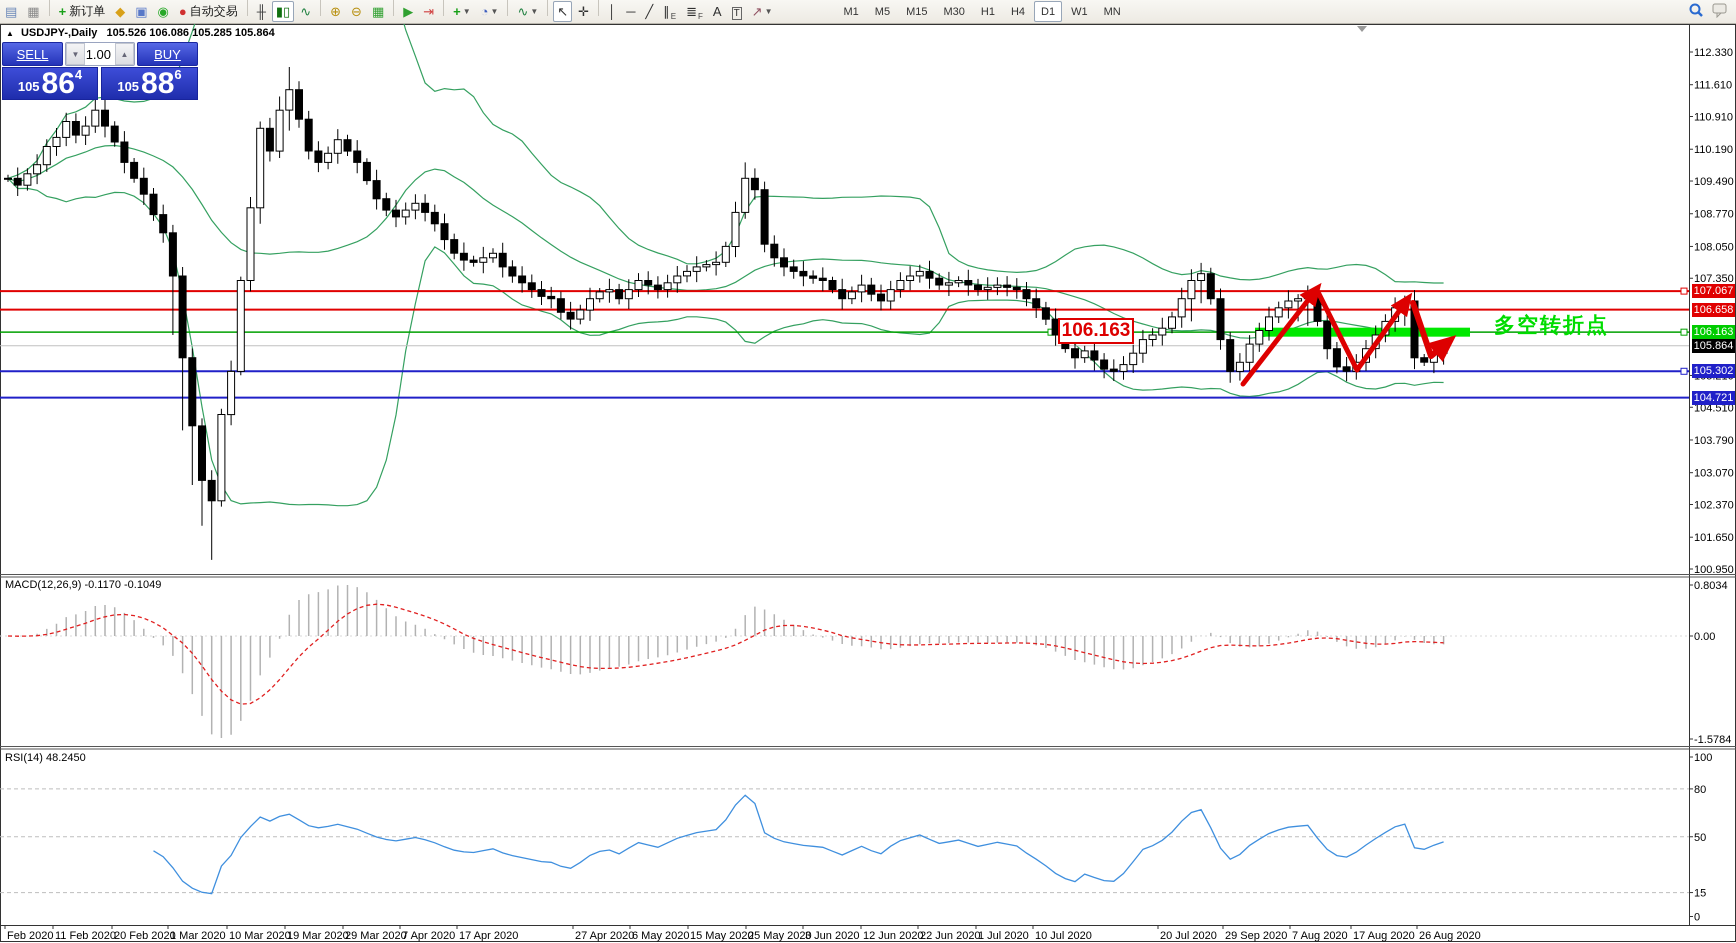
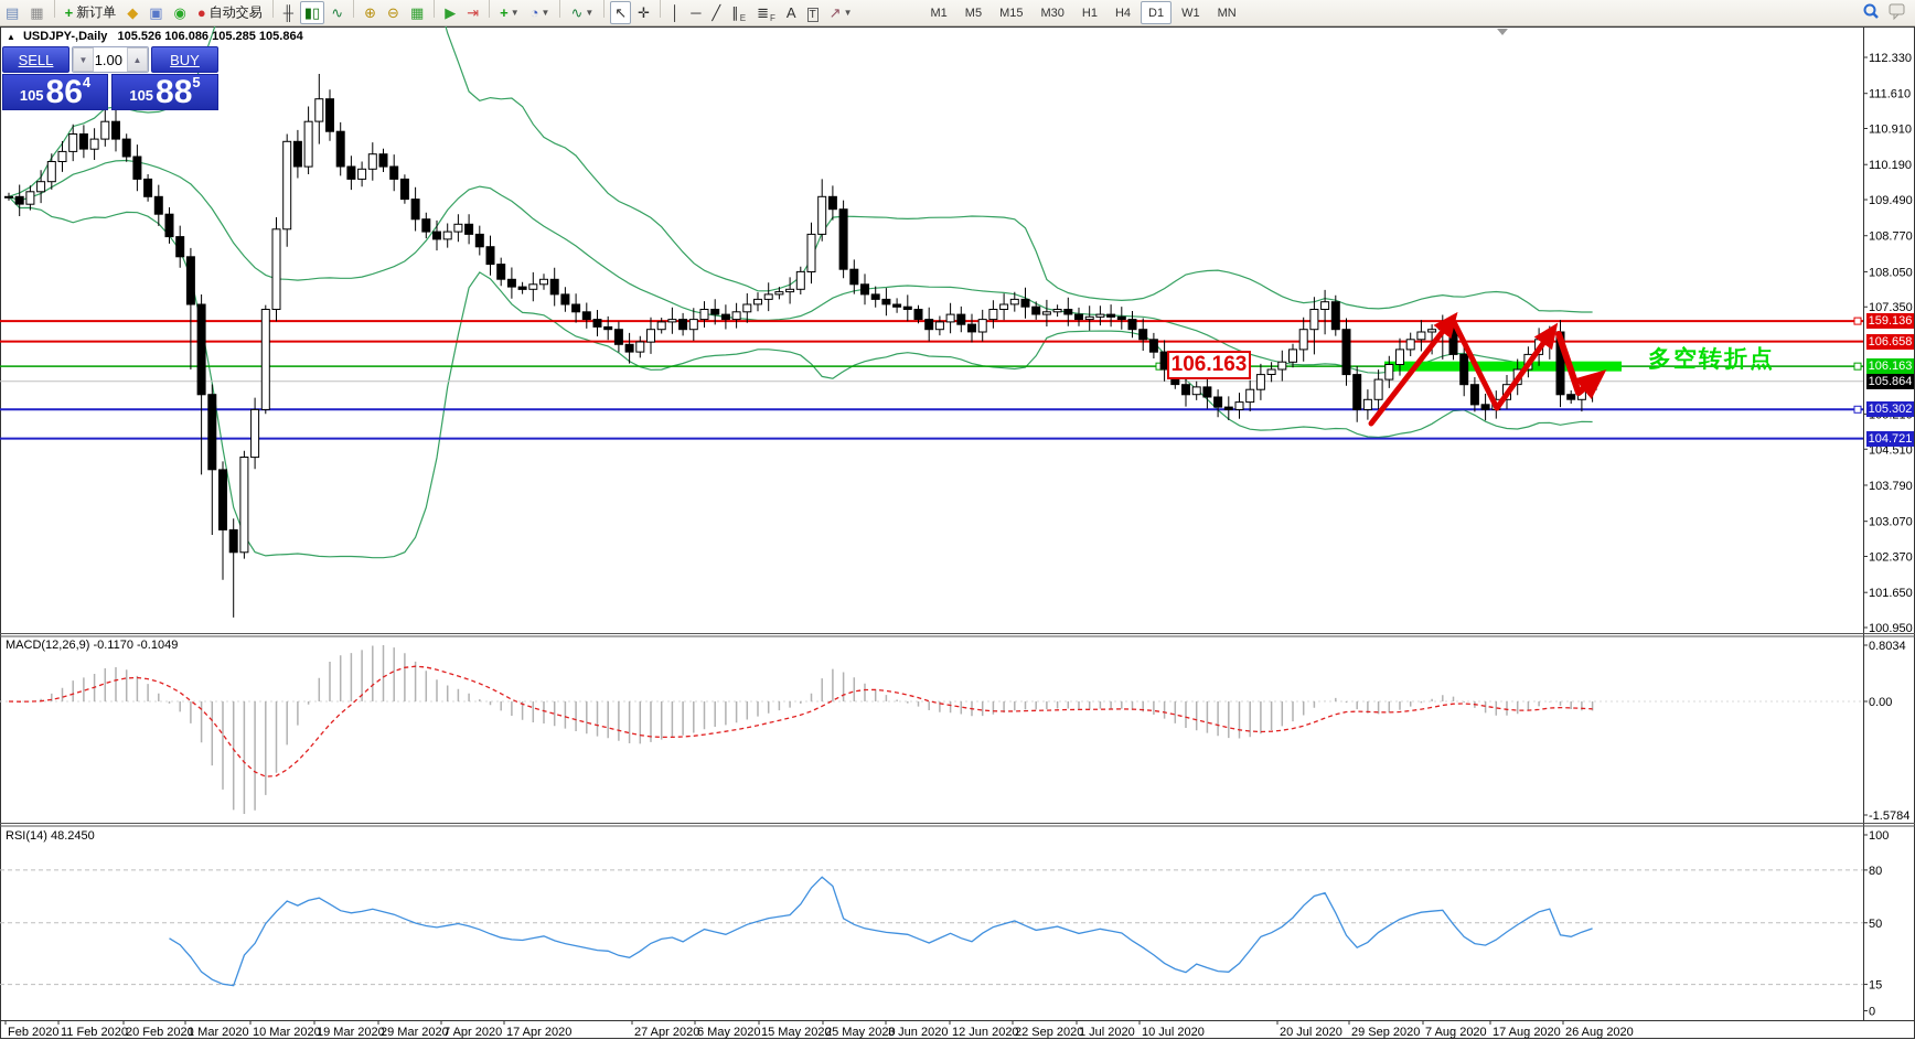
  ▤
  ▦
  +
  新订单
  ◆
  ▣
  ◉
  ●
  自动交易
  ╫
  ▮▯
  ∿
  ⊕
  ⊖
  ▦
  ▶
  ⇥
  +
  ▼
  ◔
  ▼
  ∿
  ▼
  ↖
  ✛
  │
  ─
  ╱
  ∥
  E
  ≣
  F
  A
  T
  ↗
  ▼
  M1 M5 M15 M30 H1 H4 D1 W1 MN
  112.330
  111.610
  110.910
  110.190
  109.490
  108.770
  108.050
  107.350
  104.510
  103.790
  103.070
  102.370
  101.650
  100.950
  0.8034
  0.00
  -1.5784
  100
  80
  50
  15
  0
  Feb 2020
  11 Feb 2020
  20 Feb 2020
  1 Mar 2020
  10 Mar 2020
  19 Mar 2020
  29 Mar 2020
  7 Apr 2020
  17 Apr 2020
  27 Apr 2020
  6 May 2020
  15 May 2020
  25 May 2020
  3 Jun 2020
  12 Jun 2020
- 22 Jun 2020
+ 22 Sep 2020
  1 Jul 2020
  10 Jul 2020
  20 Jul 2020
  29 Sep 2020
  7 Aug 2020
  17 Aug 2020
  26 Aug 2020
  ▲ USDJPY-,Daily 105.526 106.086 105.285 105.864
  SELL
  ▼
  1.00
  ▲
  BUY
  105
  86
  4
  105
  88
- 6
+ 5
  MACD(12,26,9) -0.1170 -0.1049
  RSI(14) 48.2450
  106.163
  多空转折点
- 107.067
+ 159.136
  106.658
  106.163
  105.864
  105.302
  104.721
